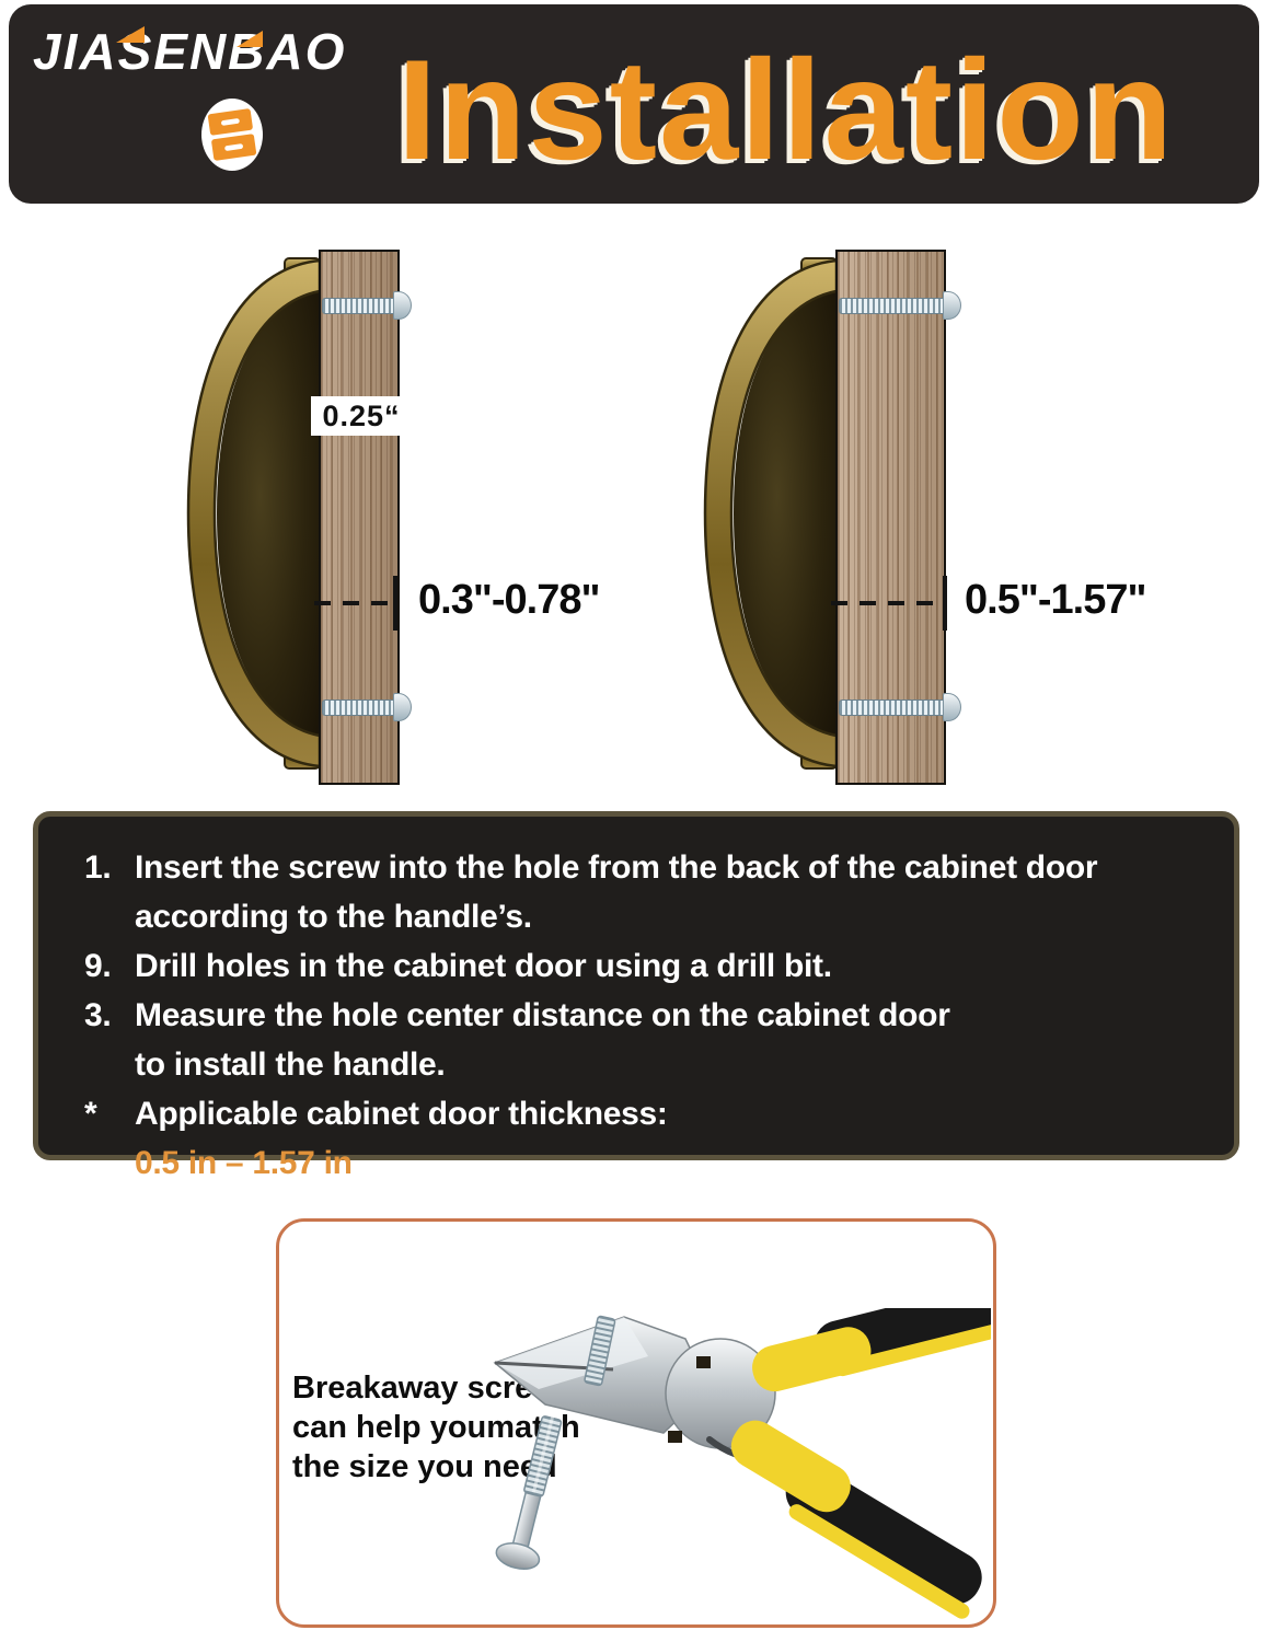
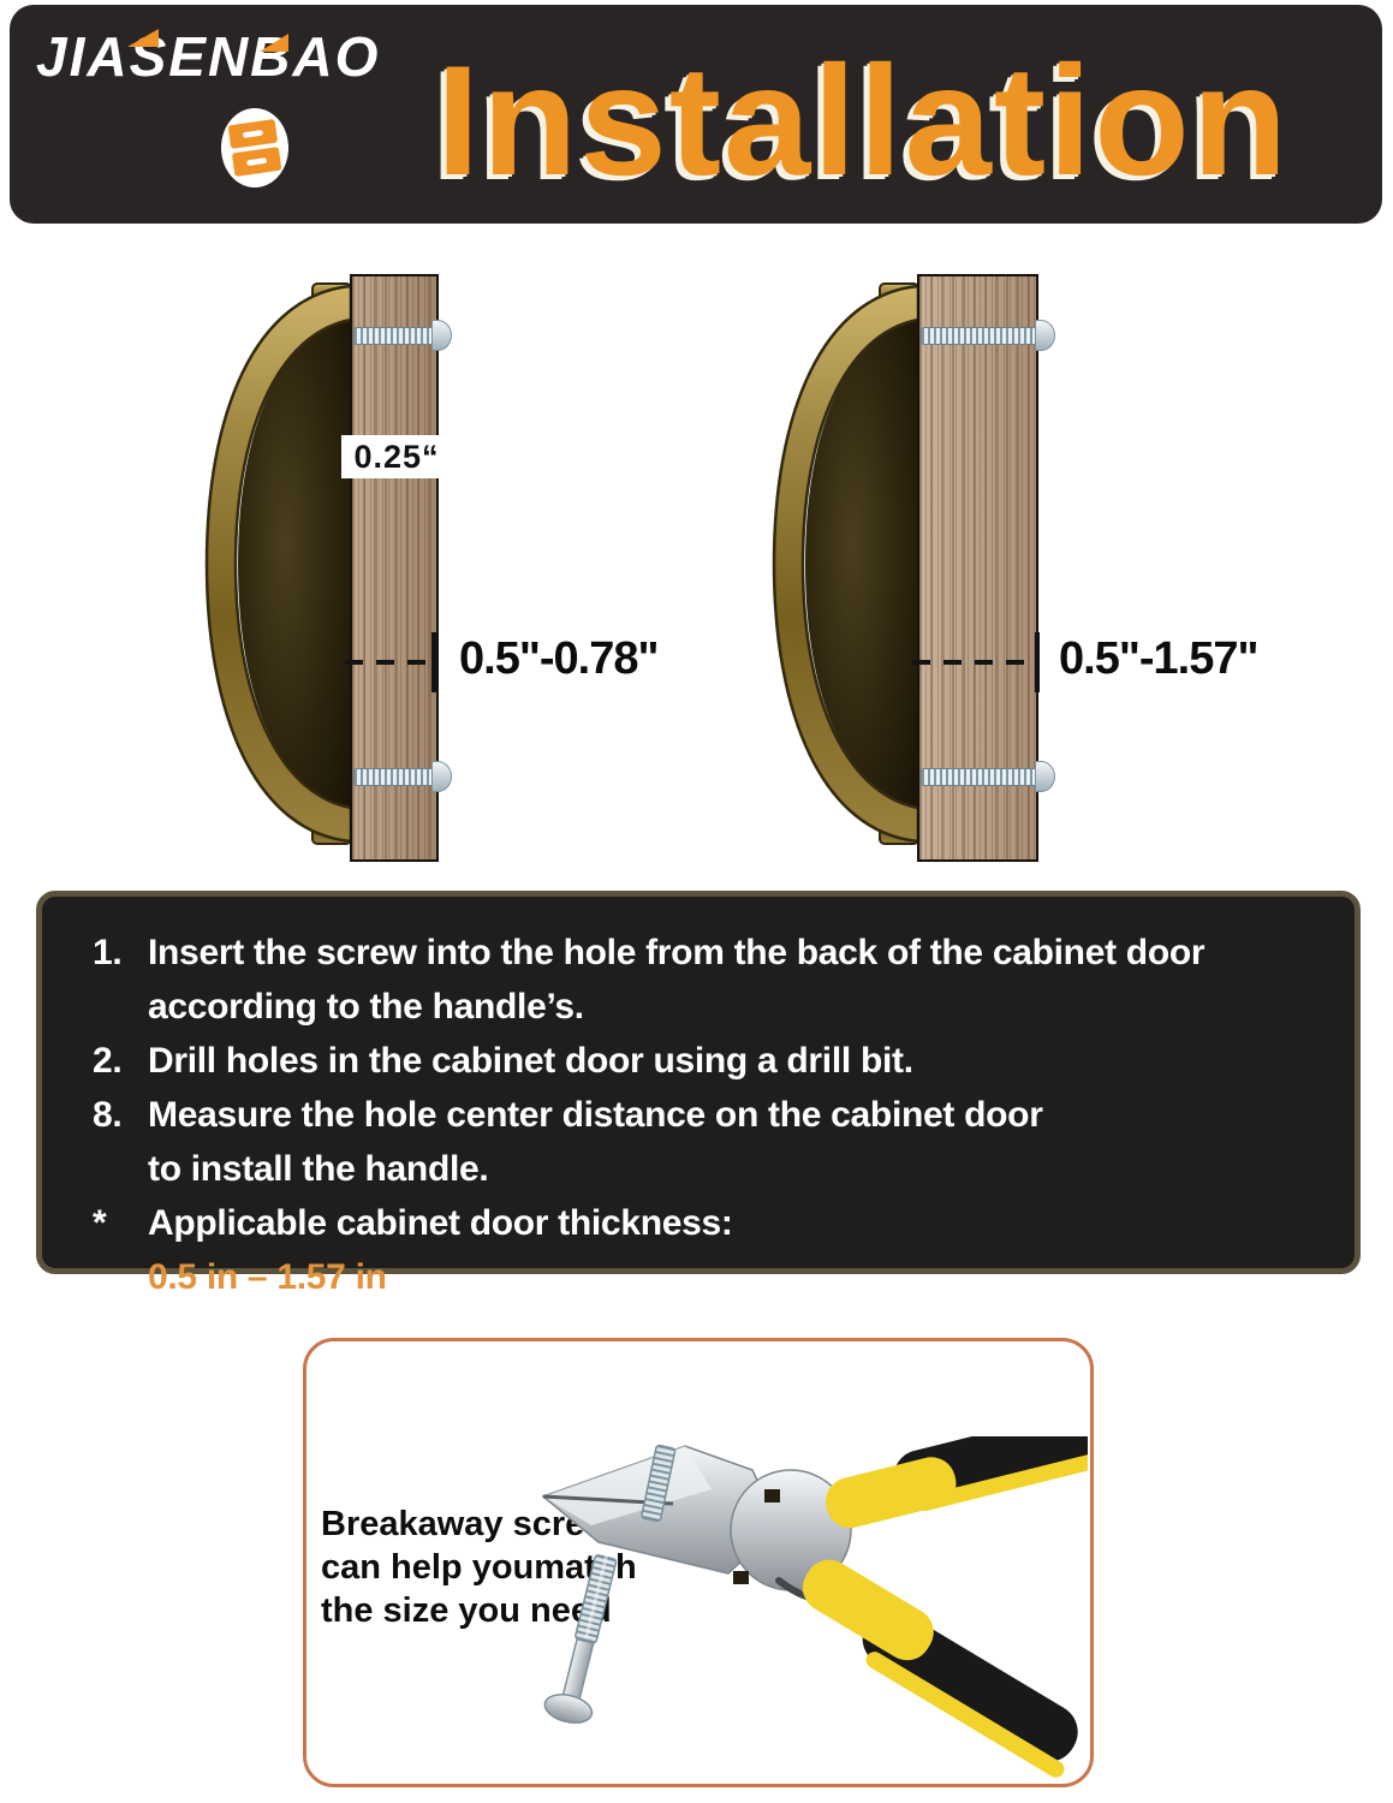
  JIASENBAO
  Installation
  0.25“
- 0.3"-0.78"
+ 0.5"-0.78"
  0.5"-1.57"
  1.
  Insert the screw into the hole from the back of the cabinet door
  according to the handle’s.
- 9.
+ 2.
  Drill holes in the cabinet door using a drill bit.
- 3.
+ 8.
  Measure the hole center distance on the cabinet door
  to install the handle.
  *
  Applicable cabinet door thickness:
  0.5 in – 1.57 in
  Breakaway scre
  can help youmath
  the size you nee
